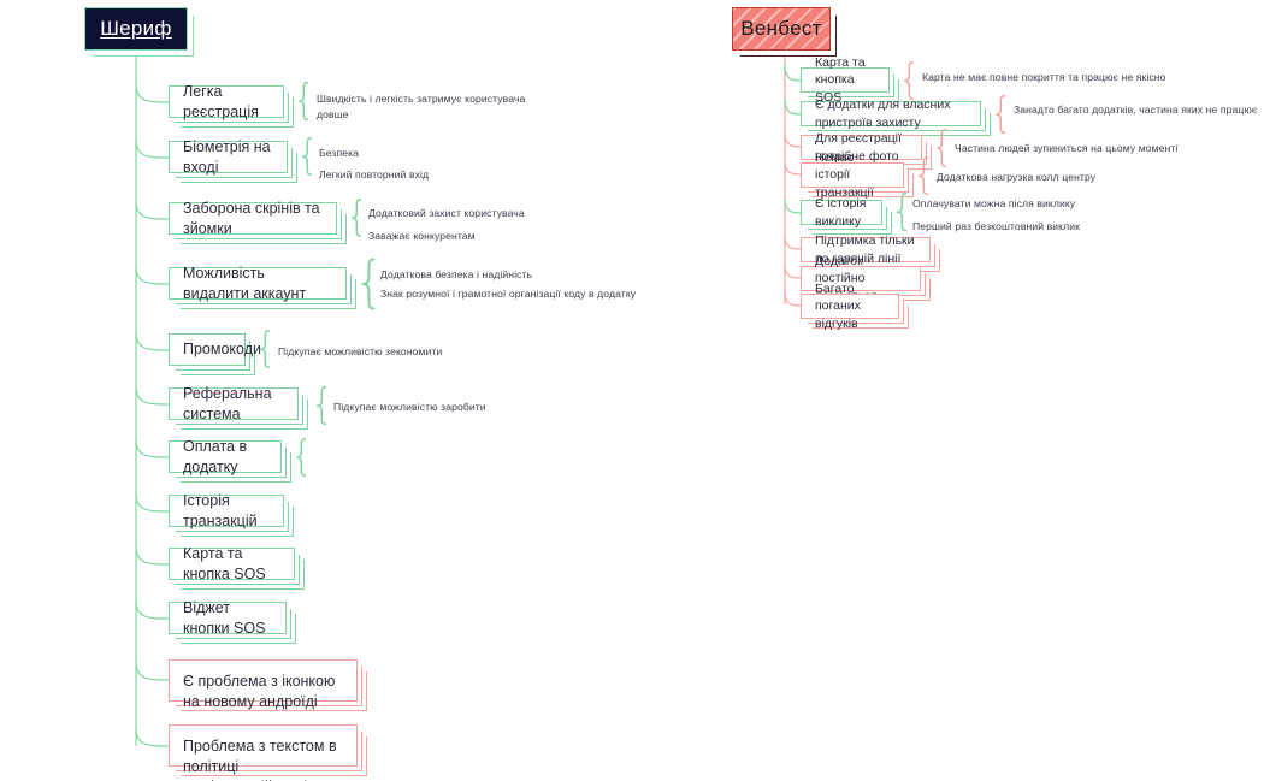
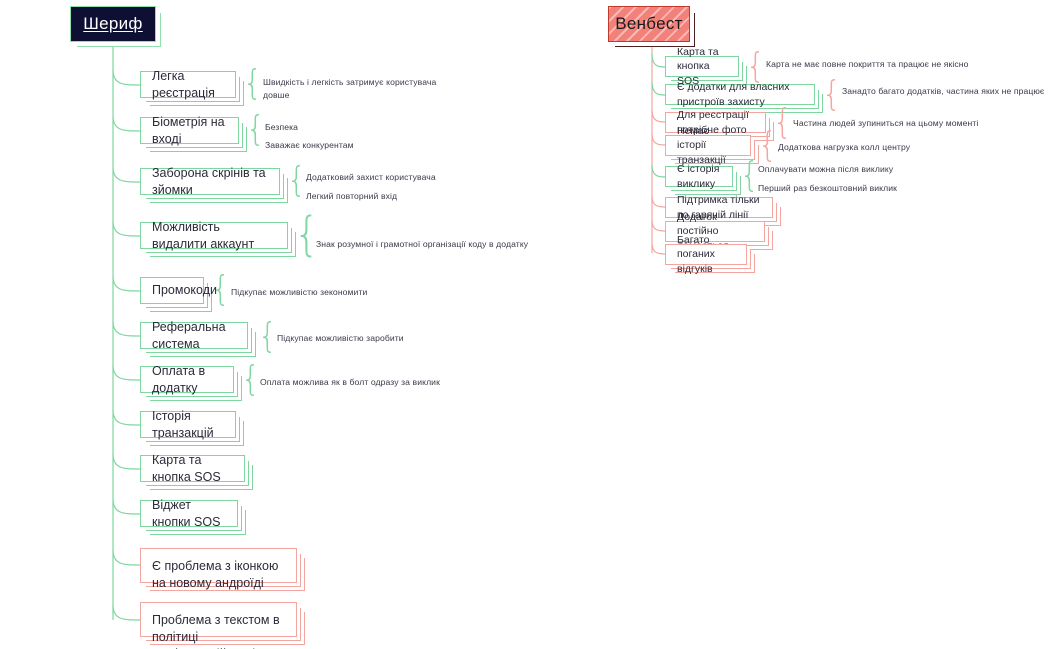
  Шериф
  Венбест
  Легка реєстрація
  {
  Швидкість і легкість затримує користувача довше
  Біометрія на вході
  {
  Безпека
- Легкий повторний вхід
+ Заважає конкурентам
  Заборона скрінів та зйомки
  {
  Додатковий захист користувача
- Заважає конкурентам
+ Легкий повторний вхід
  Можливість видалити аккаунт
  {
- Додаткова безпека і надійність
  Знак розумної і грамотної організації коду в додатку
  Промокоди
  {
  Підкупає можливістю зекономити
  Реферальна система
  {
  Підкупає можливістю заробити
  Оплата в додатку
  {
+ Оплата можлива як в болт одразу за виклик
  Історія транзакцій
  Карта та кнопка SOS
  Віджет кнопки SOS
  Є проблема з іконкою на новому андроїді
  Карта та кнопка SOS
  {
  Карта не має повне покриття та працює не якісно
  Є додатки для власних пристроїв захисту
  {
  Занадто багато додатків, частина яких не працює
  Для реєстрації потрібне фото
  {
  Частина людей зупиниться на цьому моменті
  Немає історії транзакції
  {
  Додаткова нагрузка колл центру
  Є історія виклику
  {
  Оплачувати можна після виклику
  Перший раз безкоштовний виклик
  Підтримка тільки по гарячій лінії
  Багато поганих відгуків
